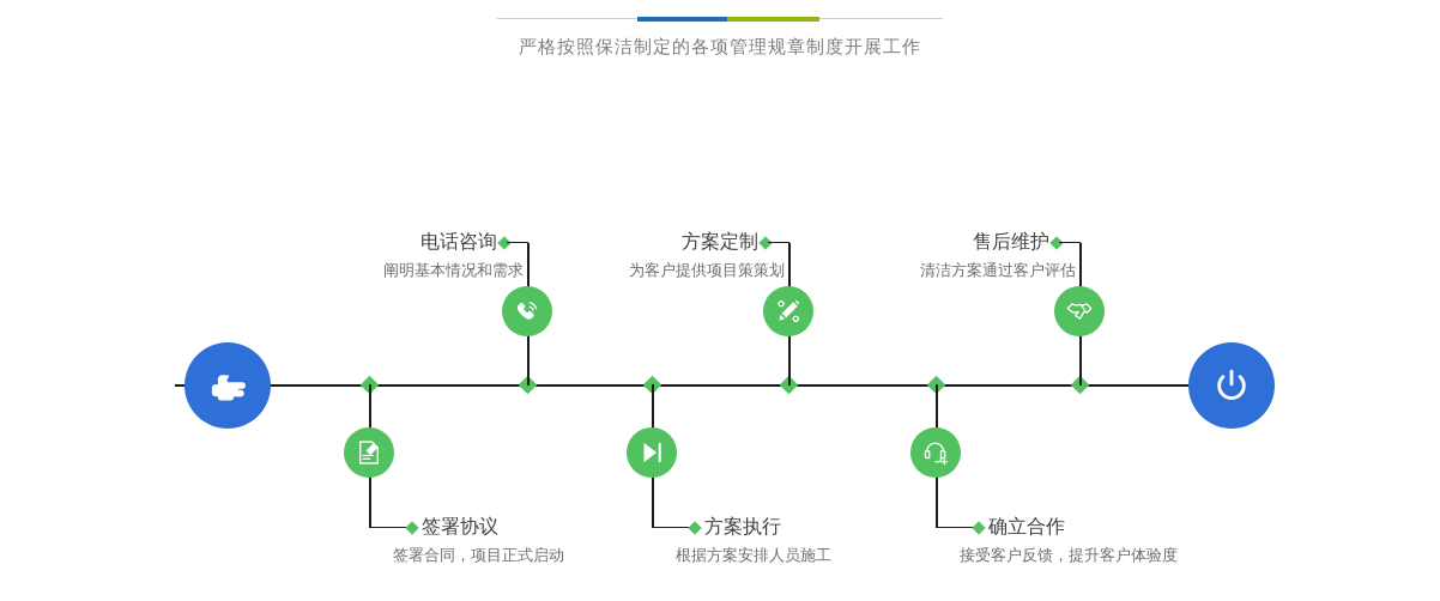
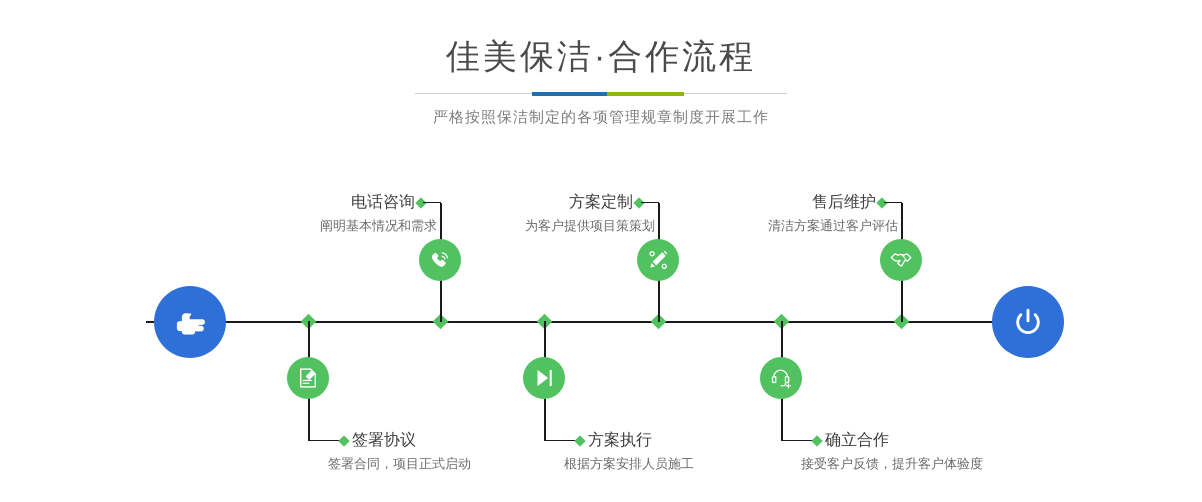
+ 佳美保洁·合作流程
  严格按照保洁制定的各项管理规章制度开展工作
  电话咨询
  阐明基本情况和需求
  方案定制
  为客户提供项目策策划
  售后维护
  清洁方案通过客户评估
  签署协议
  签署合同，项目正式启动
  方案执行
  根据方案安排人员施工
  确立合作
  接受客户反馈，提升客户体验度
